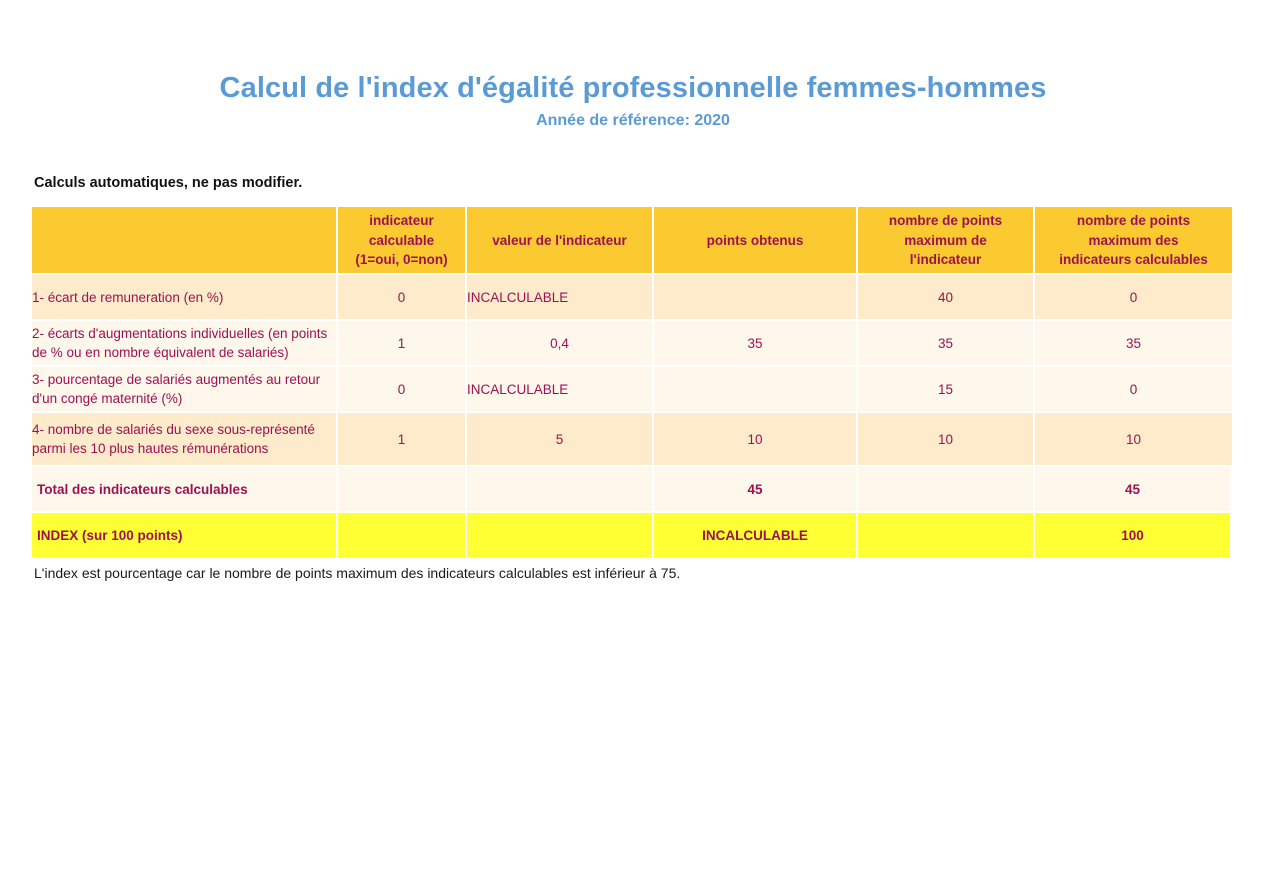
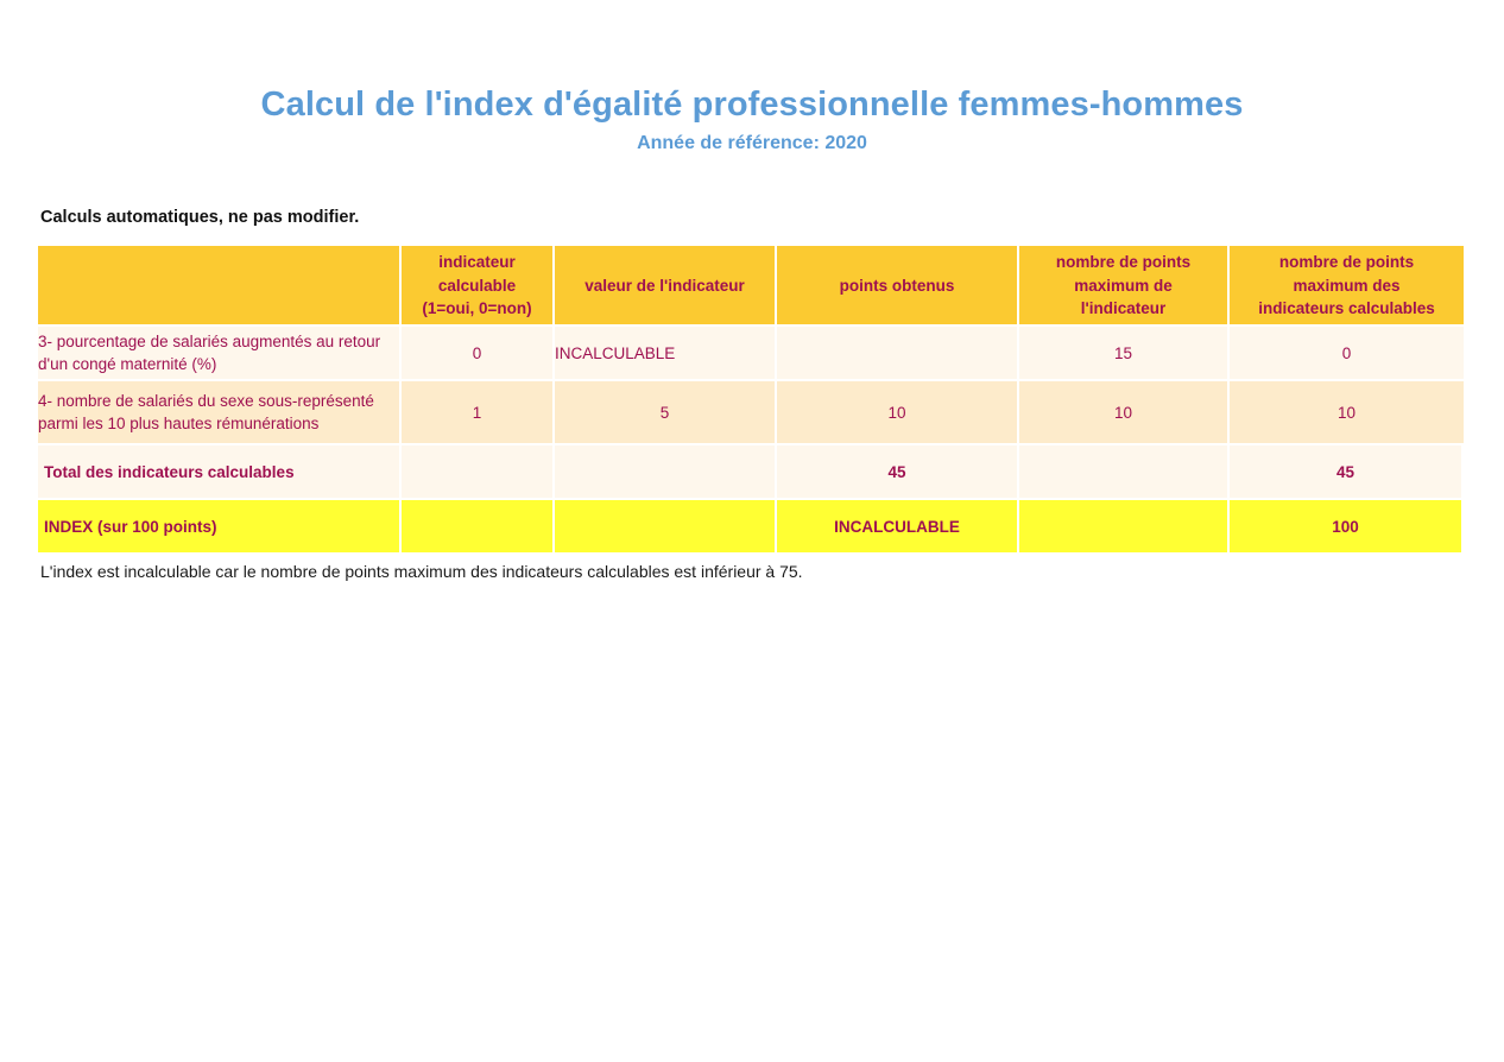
  Calcul de l'index d'égalité professionnelle femmes-hommes
  Année de référence: 2020
  Calculs automatiques, ne pas modifier.
  	indicateur calculable (1=oui, 0=non)	valeur de l'indicateur	points obtenus	nombre de points maximum de l'indicateur	nombre de points maximum des indicateurs calculables
- 1- écart de remuneration (en %)	0	INCALCULABLE		40	0
- 2- écarts d'augmentations individuelles (en points de % ou en nombre équivalent de salariés)	1	0,4	35	35	35
  3- pourcentage de salariés augmentés au retour d'un congé maternité (%)	0	INCALCULABLE		15	0
  4- nombre de salariés du sexe sous-représenté parmi les 10 plus hautes rémunérations	1	5	10	10	10
  Total des indicateurs calculables			45		45
  INDEX (sur 100 points)			INCALCULABLE		100
- L'index est pourcentage car le nombre de points maximum des indicateurs calculables est inférieur à 75.
+ L'index est incalculable car le nombre de points maximum des indicateurs calculables est inférieur à 75.
